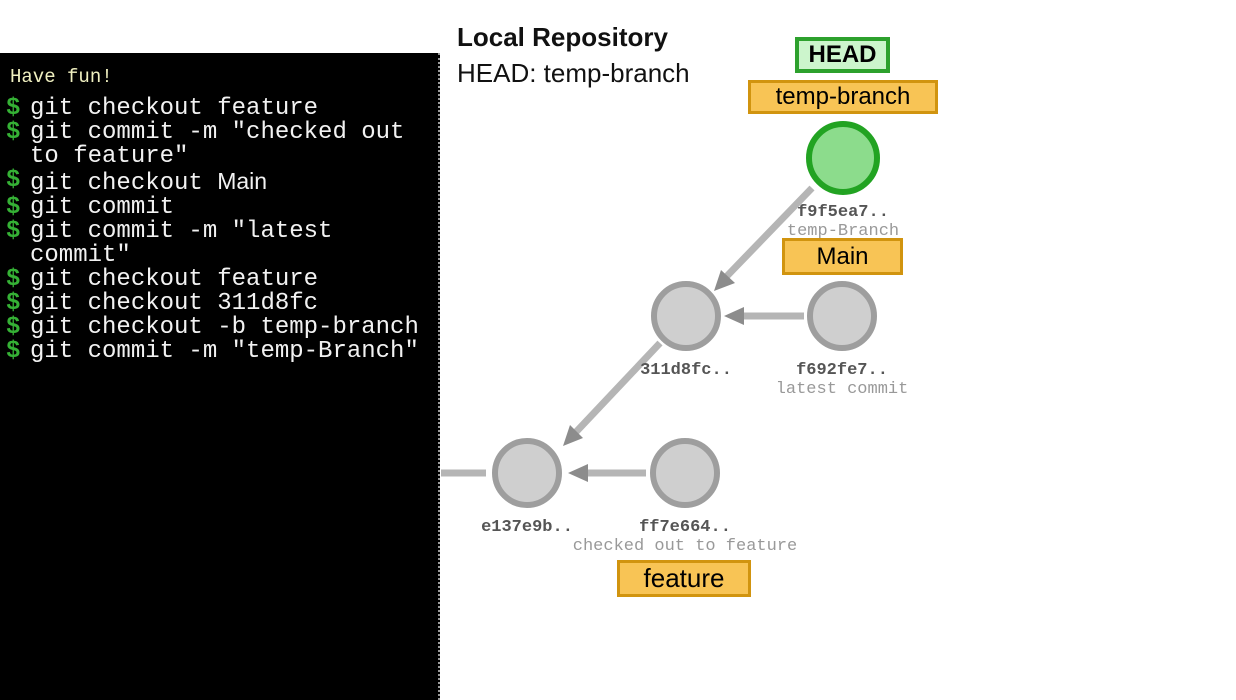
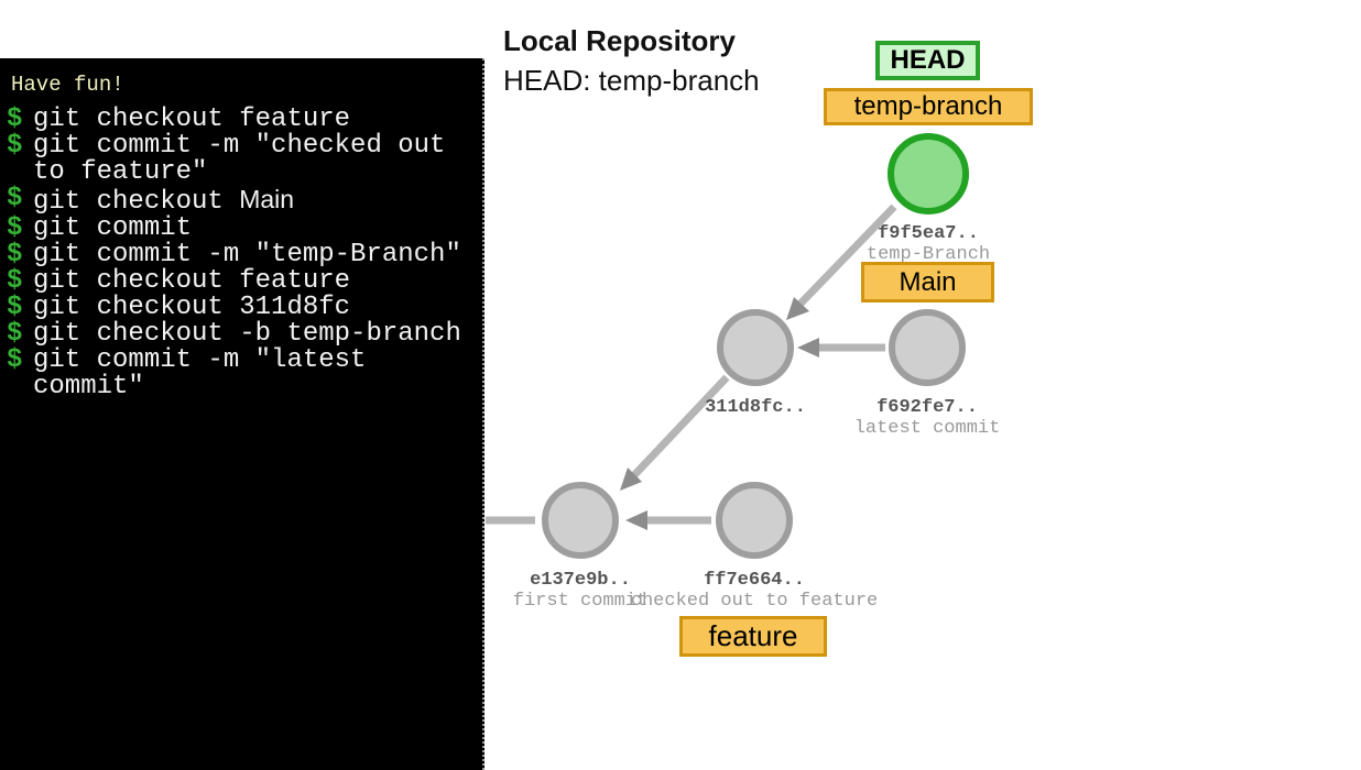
  Have fun!
  $
  git checkout feature
  $
  git commit -m "checked out to feature"
  $
  git checkout Main
  $
  git commit
  $
- git commit -m "latest commit"
+ git commit -m "temp-Branch"
  $
  git checkout feature
  $
  git checkout 311d8fc
  $
  git checkout -b temp-branch
  $
- git commit -m "temp-Branch"
+ git commit -m "latest commit"
  Local Repository
  HEAD: temp-branch
  HEAD
  temp-branch
  f9f5ea7..
  temp-Branch
  Main
  311d8fc..
  f692fe7..
  latest commit
  e137e9b..
+ first commit
  ff7e664..
  checked out to feature
  feature
